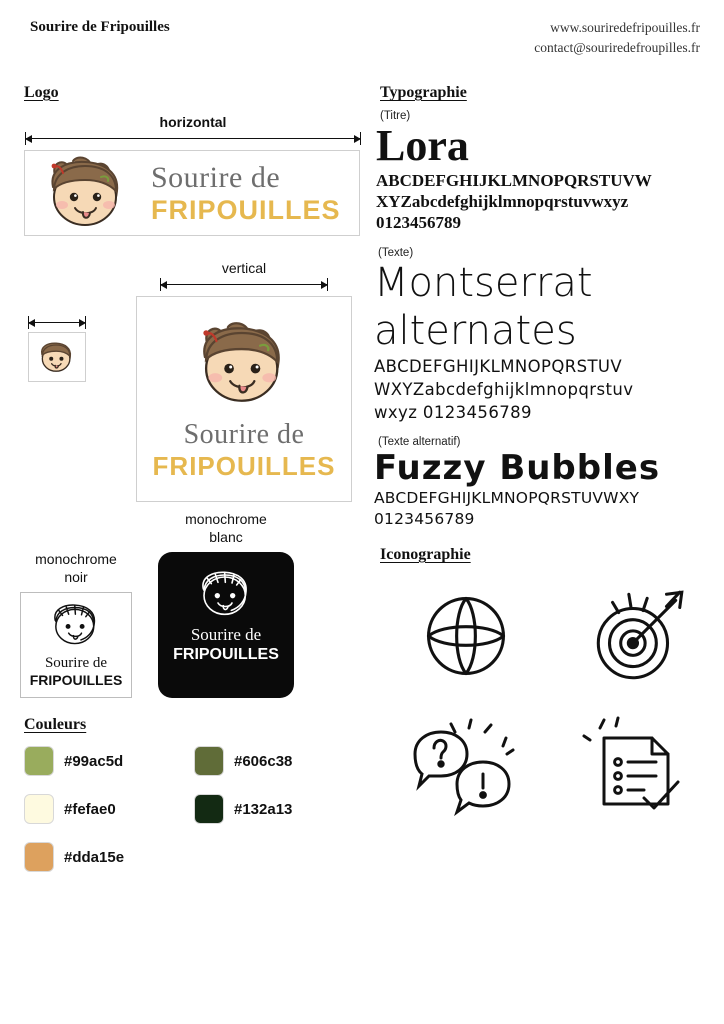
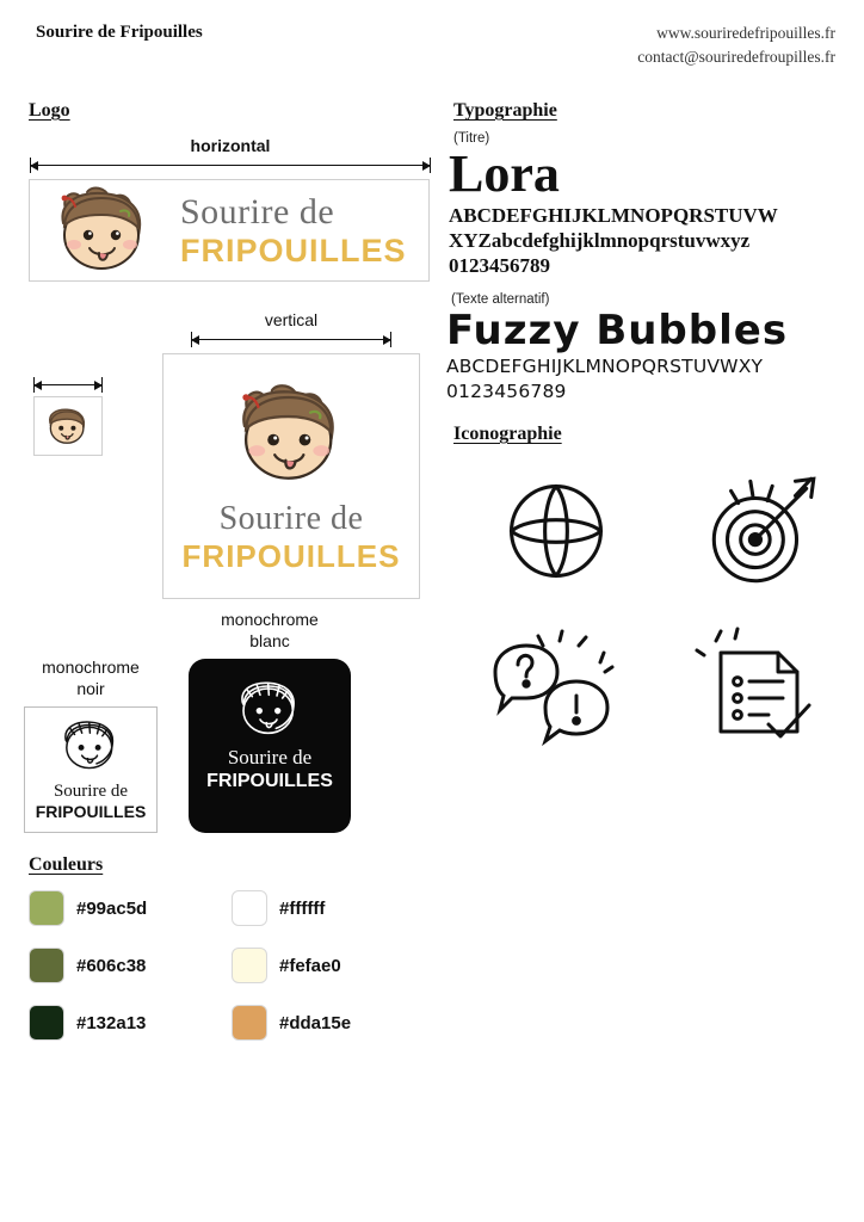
  Sourire de Fripouilles
  www.souriredefripouilles.fr
  contact@souriredefroupilles.fr
  Logo
  horizontal
  Sourire de
  FRIPOUILLES
  vertical
  Sourire de
  FRIPOUILLES
  monochrome
  noir
  Sourire de
  FRIPOUILLES
  monochrome
  blanc
  Sourire de
  FRIPOUILLES
  Couleurs
  #99ac5d
+ #ffffff
  #606c38
  #fefae0
  #132a13
  #dda15e
  Typographie
  (Titre)
  Lora
  ABCDEFGHIJKLMNOPQRSTUVW
  XYZabcdefghijklmnopqrstuvwxyz
  0123456789
- (Texte)
- Montserrat
- alternates
- ABCDEFGHIJKLMNOPQRSTUV
- WXYZabcdefghijklmnopqrstuv
- wxyz 0123456789
  (Texte alternatif)
  Fuzzy Bubbles
  ABCDEFGHIJKLMNOPQRSTUVWXY
  0123456789
  Iconographie
